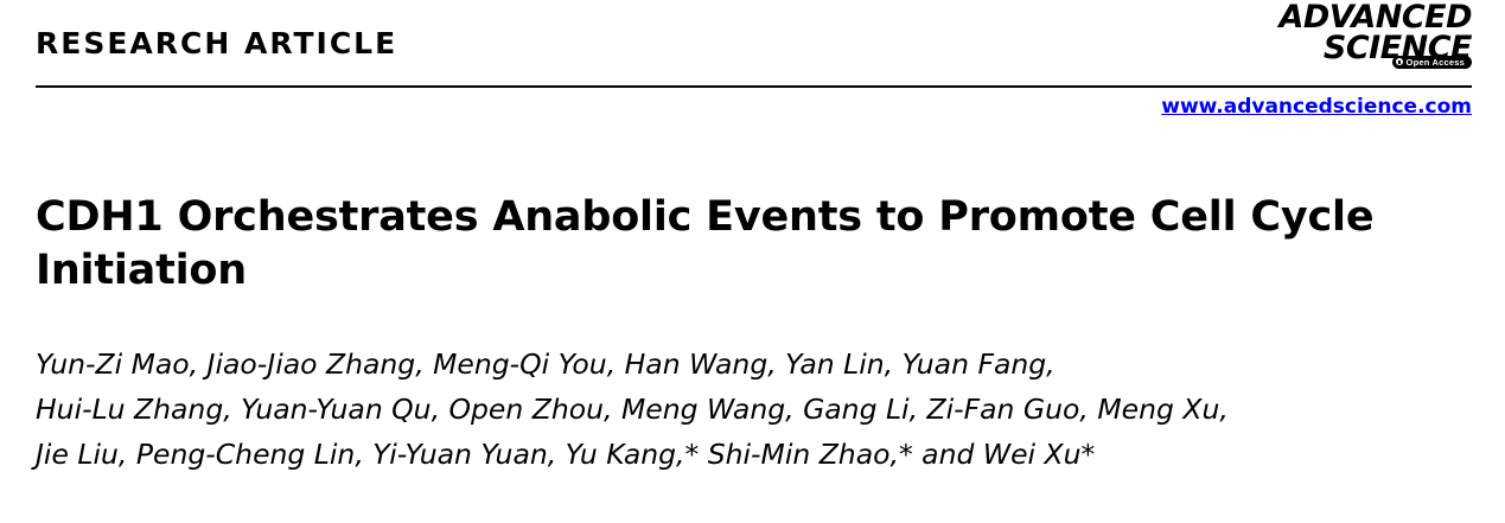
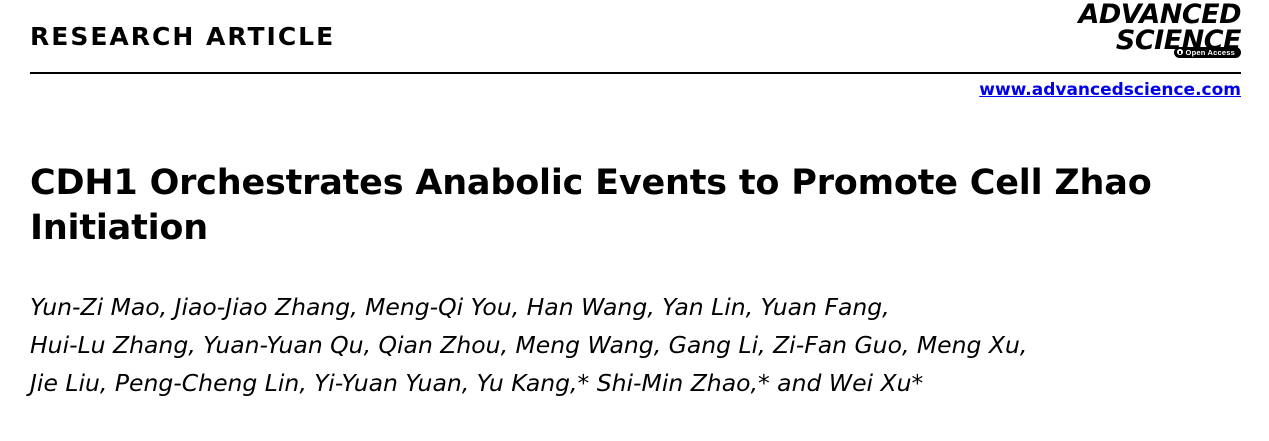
  RESEARCH ARTICLE
  ADVANCED
  SCIENCE
  Open Access
  www.advancedscience.com
- CDH1 Orchestrates Anabolic Events to Promote Cell Cycle Initiation
+ CDH1 Orchestrates Anabolic Events to Promote Cell Zhao Initiation
  Yun-Zi Mao, Jiao-Jiao Zhang, Meng-Qi You, Han Wang, Yan Lin, Yuan Fang,
- Hui-Lu Zhang, Yuan-Yuan Qu, Open Zhou, Meng Wang, Gang Li, Zi-Fan Guo, Meng Xu,
+ Hui-Lu Zhang, Yuan-Yuan Qu, Qian Zhou, Meng Wang, Gang Li, Zi-Fan Guo, Meng Xu,
  Jie Liu, Peng-Cheng Lin, Yi-Yuan Yuan, Yu Kang,* Shi-Min Zhao,* and Wei Xu*
